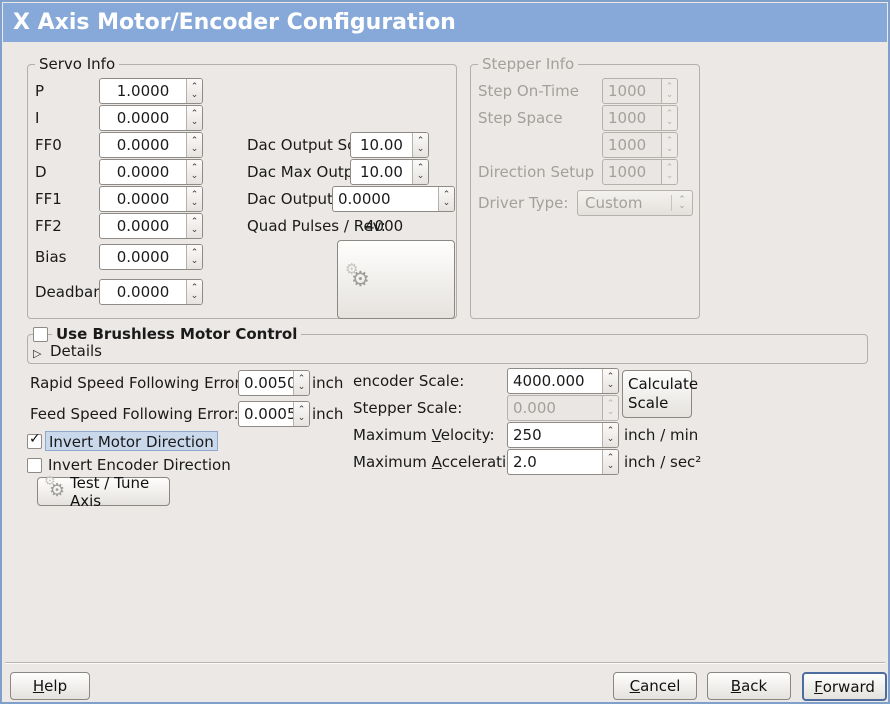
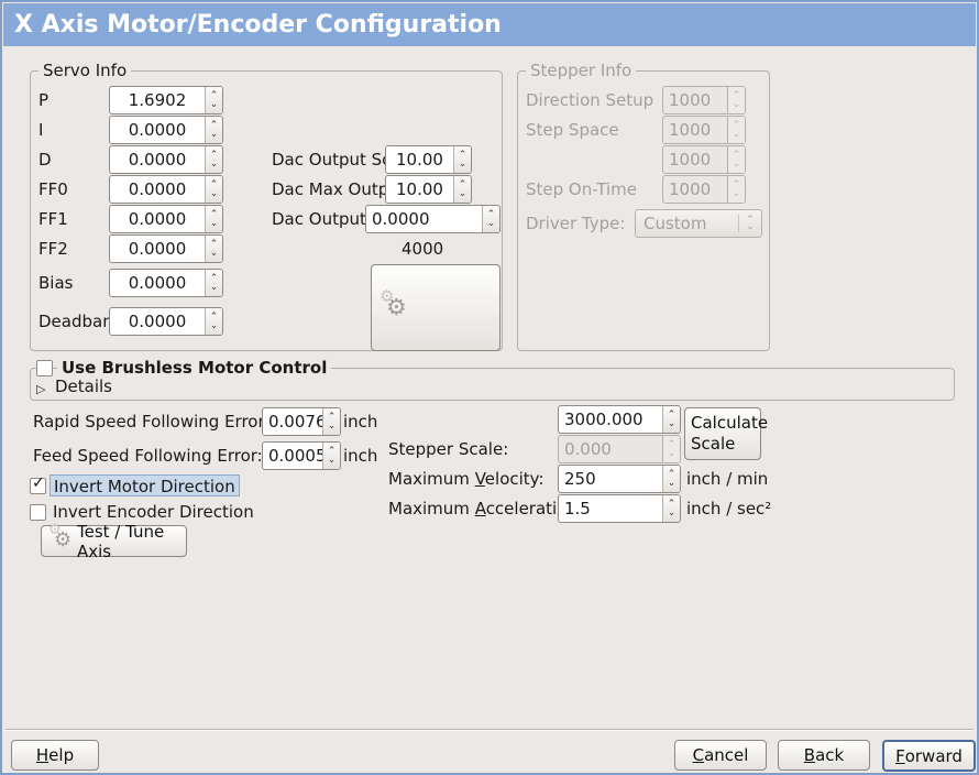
  X Axis Motor/Encoder Configuration
  Servo Info
  P
- 1.0000
+ 1.6902
  I
  0.0000
- FF0
+ D
  0.0000
- D
+ FF0
  0.0000
  FF1
  0.0000
  FF2
  0.0000
  Bias
  0.0000
  Deadban
  0.0000
  10.00
  Dac Max Outp
  10.00
  0.0000
- Quad Pulses / Rev:
  4000
  Stepper Info
- Step On-Time
+ Direction Setup
  1000
  Step Space
  1000
  1000
- Direction Setup
+ Step On-Time
  1000
  Driver Type:
  Custom
  Use Brushless Motor Control
  Details
  Rapid Speed Following Erro
- 0.0050
+ 0.0076
  inch
  Feed Speed Following Error:
  0.0005
  inch
- encoder Scale:
- 4000.000
+ 3000.000
  Stepper Scale:
  0.000
  Maximum Velocity:
  250
  inch / min
  Maximum Accelerati
- 2.0
+ 1.5
  inch / sec²
  Calculate
  Scale
  Invert Motor Direction
  Invert Encoder Direction
  Test / Tune Axis
  H
  elp
  C
  ancel
  B
  ack
  F
  orward
